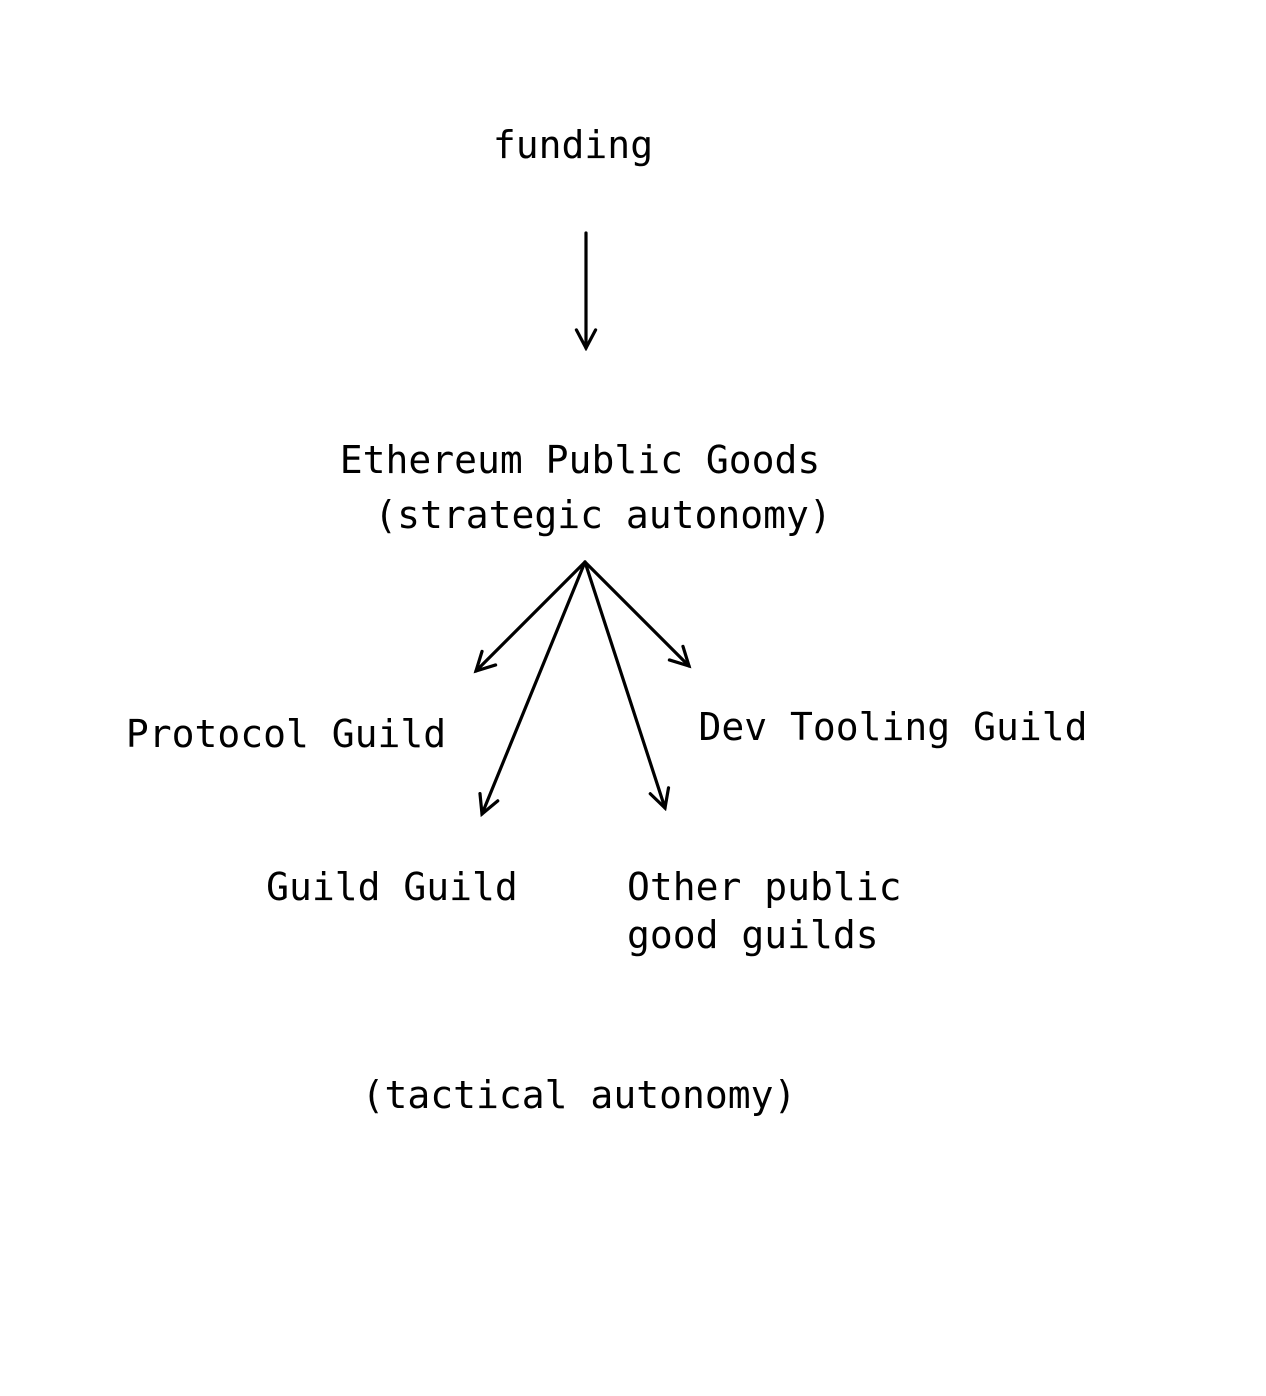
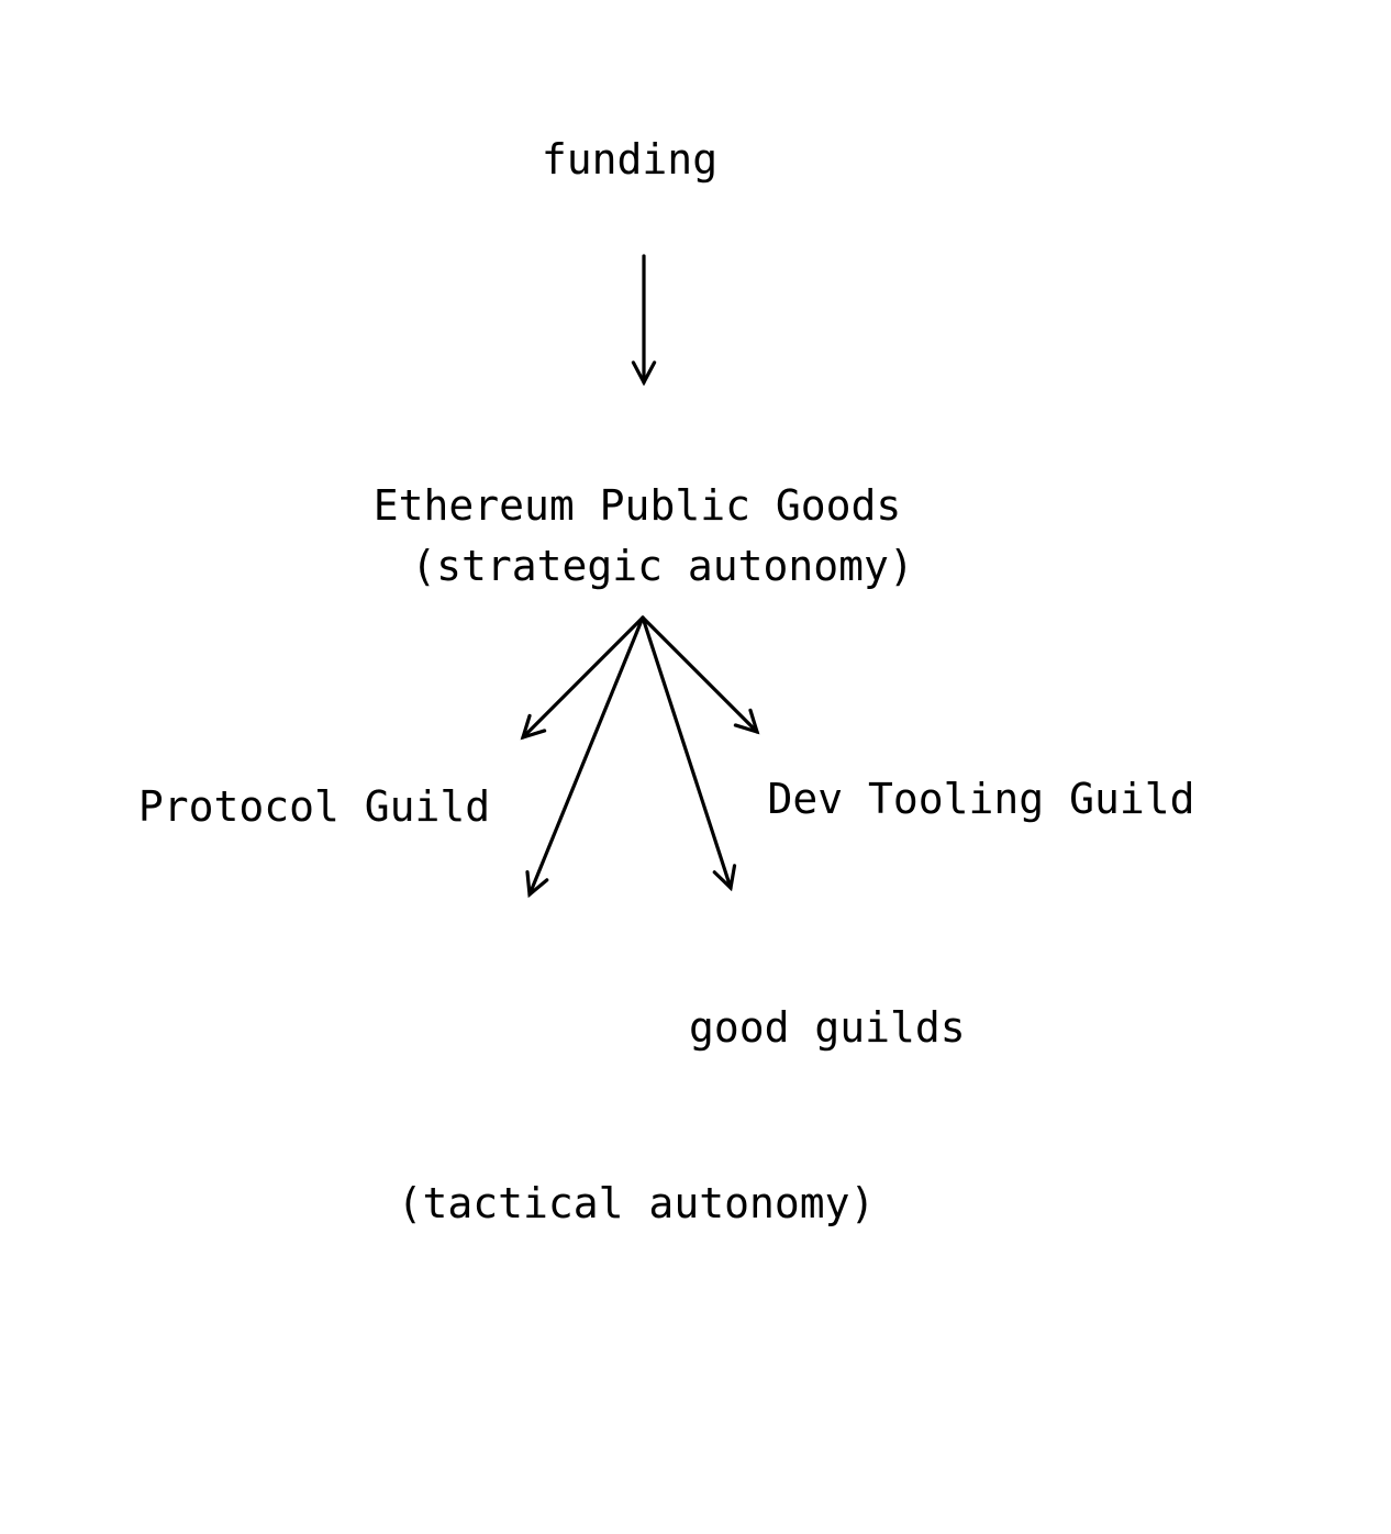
  funding
  Ethereum Public Goods
  (strategic autonomy)
  Protocol Guild
  Dev Tooling Guild
- Guild Guild
- Other public
  good guilds
  (tactical autonomy)
